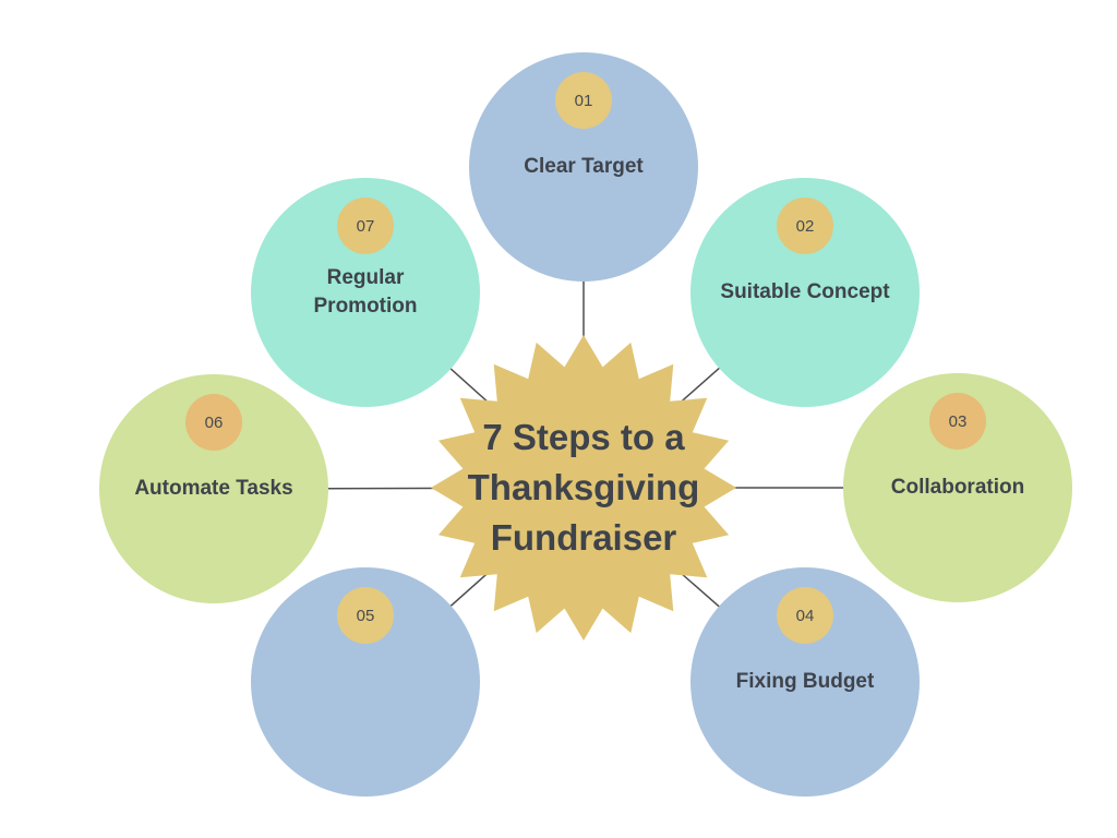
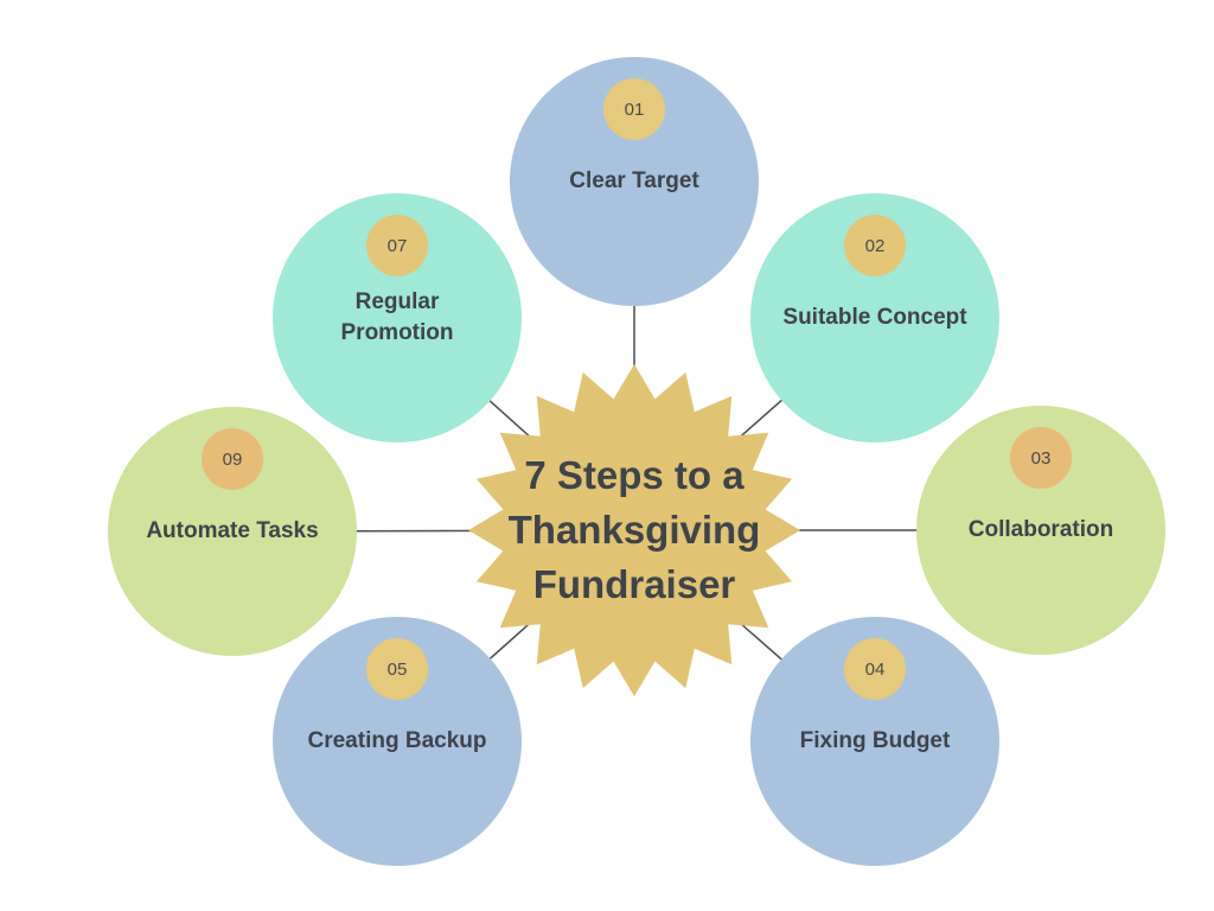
  7 Steps to a
  Thanksgiving
  Fundraiser
  01
  Clear Target
  02
  Suitable Concept
  03
  Collaboration
  04
  Fixing Budget
  05
+ Creating Backup
- 06
+ 09
  Automate Tasks
  07
  Regular
  Promotion
